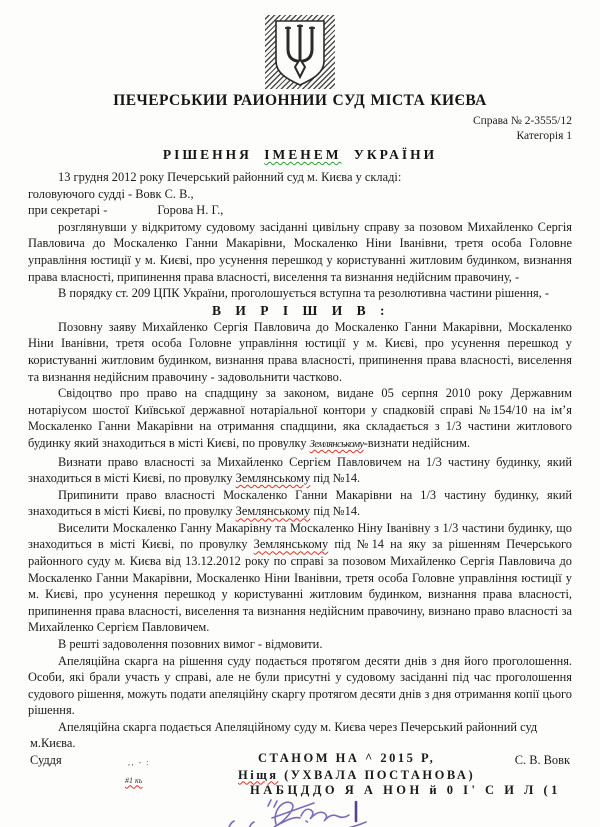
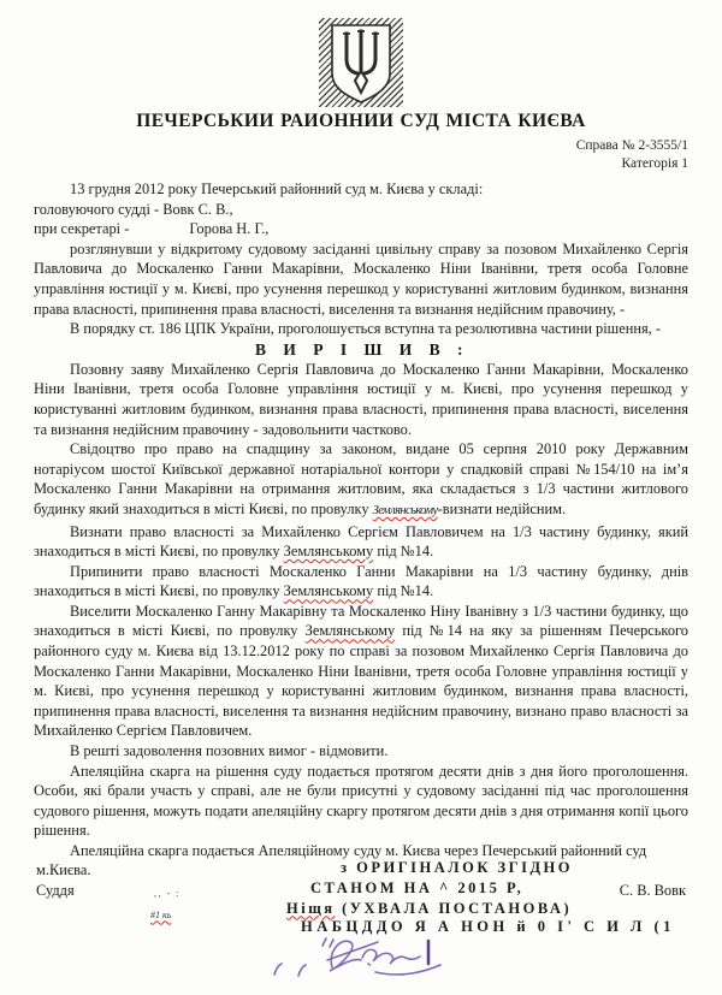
  ПЕЧЕРСЬКИИ РАИОННИИ СУД МІСТА КИЄВА
- Справа № 2-3555/12
+ Справа № 2-3555/1
  Категорія 1
- РІШЕННЯ ІМЕНЕМ УКРАЇНИ
  13 грудня 2012 року Печерський районний суд м. Києва у складі:
  головуючого судді - Вовк С. В.,
  при секретарі - Горова Н. Г.,
  розглянувши у відкритому судовому засіданні цивільну справу за позовом Михайленко Сергія Павловича до Москаленко Ганни Макарівни, Москаленко Ніни Іванівни, третя особа Головне управління юстиції у м. Києві, про усунення перешкод у користуванні житловим будинком, визнання права власності, припинення права власності, виселення та визнання недійсним правочину, -
- В порядку ст. 209 ЦПК України, проголошується вступна та резолютивна частини рішення, -
+ В порядку ст. 186 ЦПК України, проголошується вступна та резолютивна частини рішення, -
  В И Р І Ш И В :
  Позовну заяву Михайленко Сергія Павловича до Москаленко Ганни Макарівни, Москаленко Ніни Іванівни, третя особа Головне управління юстиції у м. Києві, про усунення перешкод у користуванні житловим будинком, визнання права власності, припинення права власності, виселення та визнання недійсним правочину - задовольнити частково.
- Свідоцтво про право на спадщину за законом, видане 05 серпня 2010 року Державним нотаріусом шостої Київської державної нотаріальної контори у спадковій справі №154/10 на ім’я Москаленко Ганни Макарівни на отримання спадщини, яка складається з 1/3 частини житлового будинку який знаходиться в місті Києві, по провулку Землянському-визнати недійсним.
+ Свідоцтво про право на спадщину за законом, видане 05 серпня 2010 року Державним нотаріусом шостої Київської державної нотаріальної контори у спадковій справі №154/10 на ім’я Москаленко Ганни Макарівни на отримання житловим, яка складається з 1/3 частини житлового будинку який знаходиться в місті Києві, по провулку Землянському-визнати недійсним.
  Визнати право власності за Михайленко Сергієм Павловичем на 1/3 частину будинку, який знаходиться в місті Києві, по провулку Землянському під №14.
- Припинити право власності Москаленко Ганни Макарівни на 1/3 частину будинку, який знаходиться в місті Києві, по провулку Землянському під №14.
+ Припинити право власності Москаленко Ганни Макарівни на 1/3 частину будинку, днів знаходиться в місті Києві, по провулку Землянському під №14.
  Виселити Москаленко Ганну Макарівну та Москаленко Ніну Іванівну з 1/3 частини будинку, що знаходиться в місті Києві, по провулку Землянському під №14 на яку за рішенням Печерського районного суду м. Києва від 13.12.2012 року по справі за позовом Михайленко Сергія Павловича до Москаленко Ганни Макарівни, Москаленко Ніни Іванівни, третя особа Головне управління юстиції у м. Києві, про усунення перешкод у користуванні житловим будинком, визнання права власності, припинення права власності, виселення та визнання недійсним правочину, визнано право власності за Михайленко Сергієм Павловичем.
  В решті задоволення позовних вимог - відмовити.
  Апеляційна скарга на рішення суду подається протягом десяти днів з дня його проголошення. Особи, які брали участь у справі, але не були присутні у судовому засіданні під час проголошення судового рішення, можуть подати апеляційну скаргу протягом десяти днів з дня отримання копії цього рішення.
  Апеляційна скарга подається Апеляційному суду м. Києва через Печерський районний суд
  м.Києва.
+ з ОРИГІНАЛОК ЗГІДНО
  Суддя
  ,, - :
  СТАНОМ НА ^ 2015 Р,
  С. В. Вовк
  #1 кь
  Ніщя (УХВАЛА ПОСТАНОВА)
  НАБЦДДО Я А НОН й 0 І' С И Л (1
